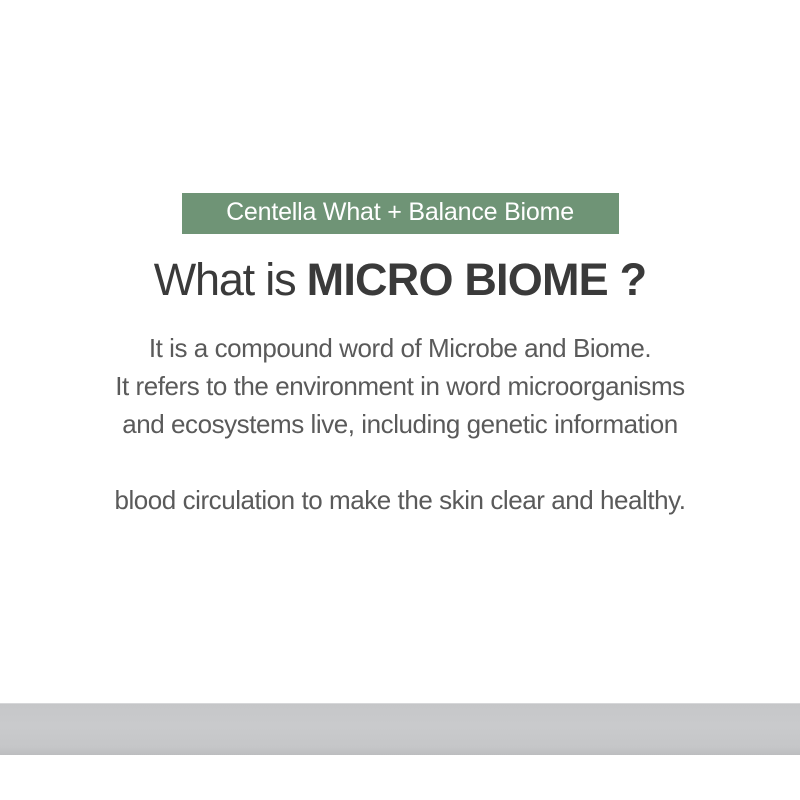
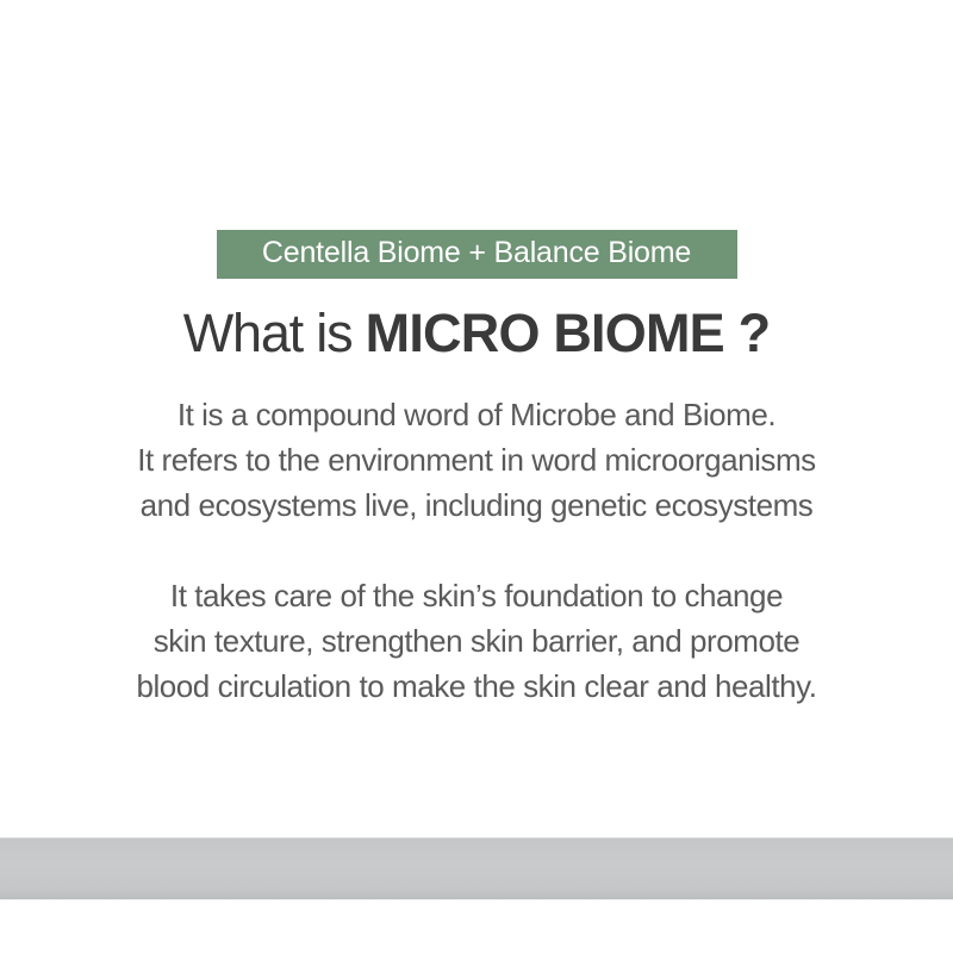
- Centella What + Balance Biome
+ Centella Biome + Balance Biome
  What is MICRO BIOME ?
  It is a compound word of Microbe and Biome.
  It refers to the environment in word microorganisms
- and ecosystems live, including genetic information
+ and ecosystems live, including genetic ecosystems
+ It takes care of the skin’s foundation to change
+ skin texture, strengthen skin barrier, and promote
  blood circulation to make the skin clear and healthy.
